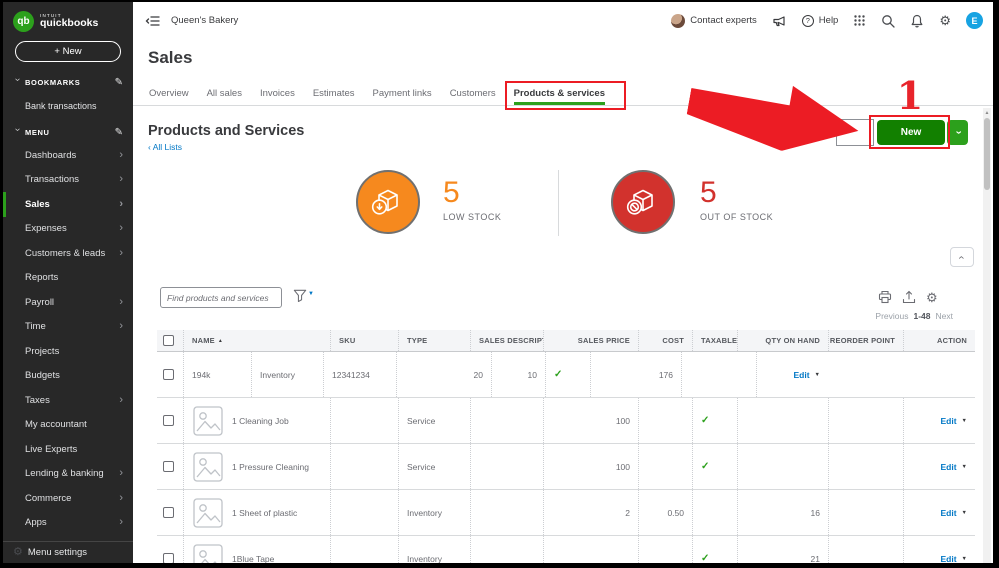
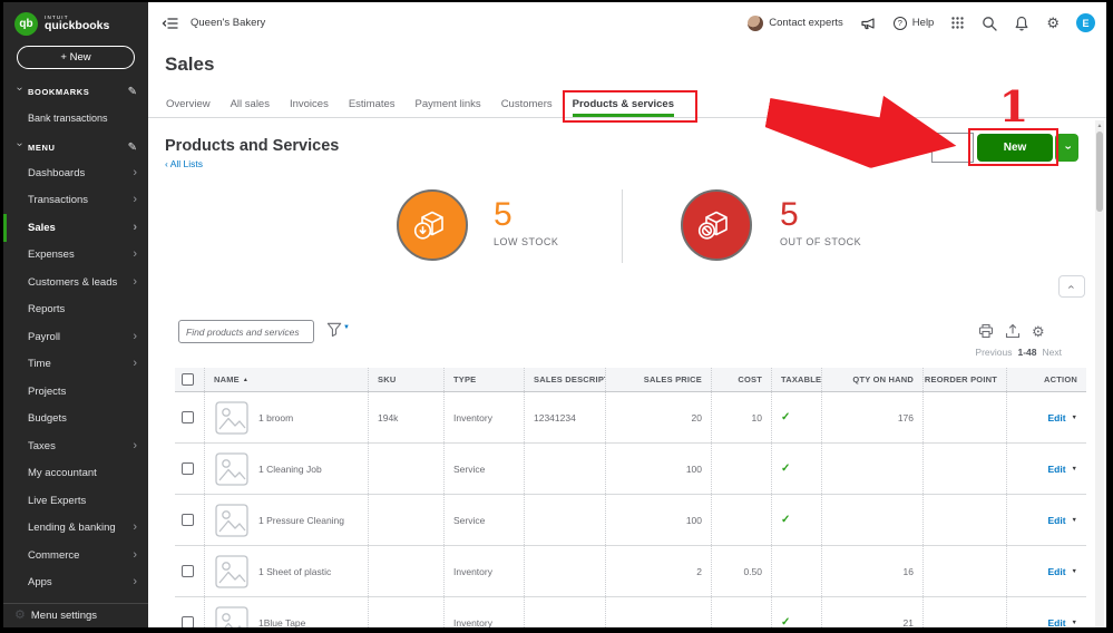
  qb
  quickbooks
  + New
  BOOKMARKS
  ✎
  Bank transactions
  MENU
  ✎
  Dashboards
  ›
  Transactions
  ›
  Sales
  ›
  Expenses
  ›
  Customers & leads
  ›
  Reports
  Payroll
  ›
  Time
  ›
  Projects
  Budgets
  Taxes
  ›
  My accountant
  Live Experts
  Lending & banking
  ›
  Commerce
  ›
  Apps
  ›
  ⚙
  Menu settings
  Queen's Bakery
  Contact experts
  ?
  Help
  ⚙
  E
  Sales
  Overview
  All sales
  Invoices
  Estimates
  Payment links
  Customers
  Products & services
  Products and Services
  ‹ All Lists
  New
  5
  LOW STOCK
  5
  OUT OF STOCK
  Find products and services
  ⚙
  Previous 1-48 Next
  NAME
  SKU
  TYPE
  SALES DESCRIP
  SALES PRICE
  COST
  TAXABLE
  QTY ON HAND
  REORDER POINT
  ACTION
+ 1 broom
  194k
  Inventory
  12341234
  20
  10
  ✓
  176
  Edit
  1 Cleaning Job
  Service
  100
  ✓
  Edit
  1 Pressure Cleaning
  Service
  100
  ✓
  Edit
  1 Sheet of plastic
  Inventory
  2
  0.50
  16
  Edit
  1Blue Tape
  Inventory
  ✓
  21
  Edit
  1
